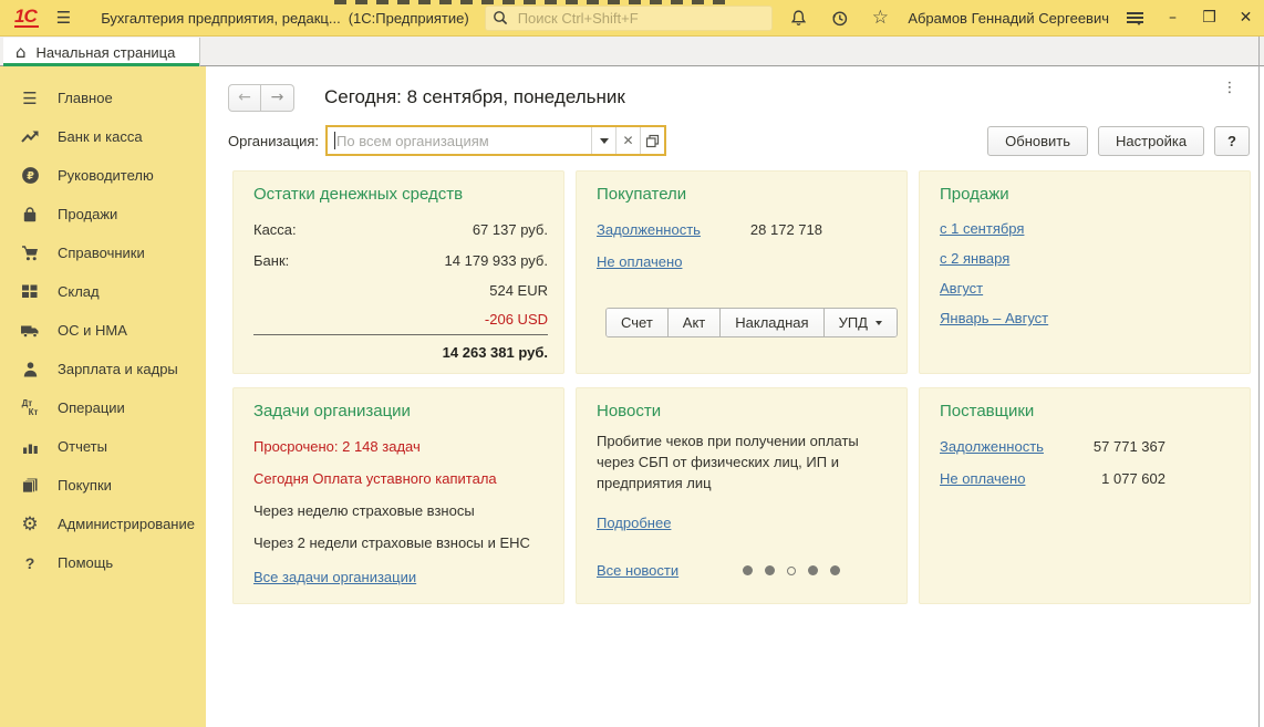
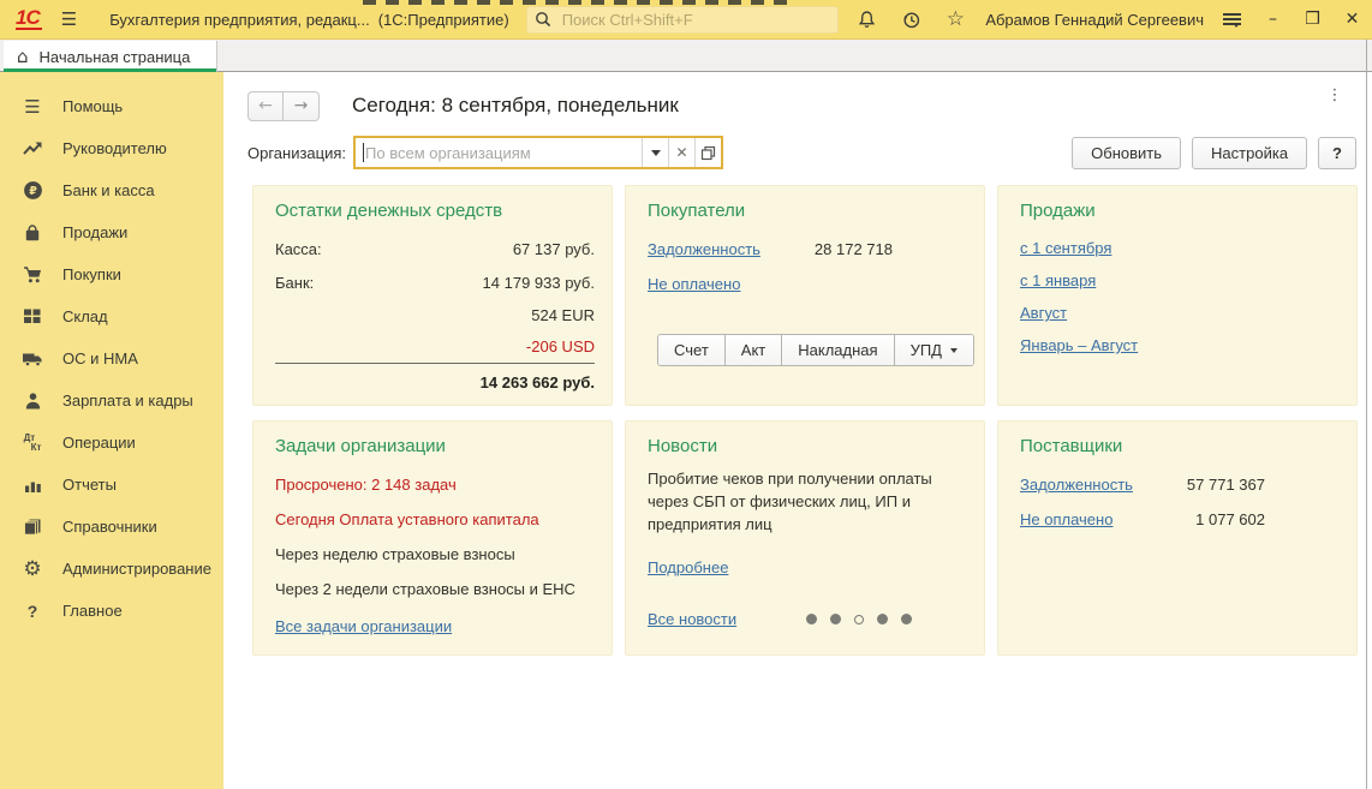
  1С
  ☰
  Бухгалтерия предприятия, редакц...
  (1С:Предприятие)
  Поиск Ctrl+Shift+F
  ☆
  Абрамов Геннадий Сергеевич
  –
  ❒
  ✕
  ⌂
  Начальная страница
  ☰
- Главное
+ Помощь
- Банк и касса
+ Руководителю
  ₽
- Руководителю
+ Банк и касса
  Продажи
- Справочники
+ Покупки
  Склад
  ОС и НМА
  Зарплата и кадры
  Дт
  Кт
  Операции
  Отчеты
- Покупки
+ Справочники
  ⚙
  Администрирование
  ?
- Помощь
+ Главное
  ←
  →
  Сегодня: 8 сентября, понедельник
  ⋮
  Организация:
  По всем организациям
  ✕
  Обновить
  Настройка
  ?
  Остатки денежных средств
  Касса:
  67 137 руб.
  Банк:
  14 179 933 руб.
  524 EUR
  -206 USD
- 14 263 381 руб.
+ 14 263 662 руб.
  Покупатели
  Задолженность
  28 172 718
  Не оплачено
  Счет
  Акт
  Накладная
  УПД
  Продажи
  с 1 сентября
- с 2 января
+ с 1 января
  Август
  Январь – Август
  Задачи организации
  Просрочено: 2 148 задач
  Сегодня Оплата уставного капитала
  Через неделю страховые взносы
  Через 2 недели страховые взносы и ЕНС
  Все задачи организации
  Новости
  Пробитие чеков при получении оплаты через СБП от физических лиц, ИП и предприятия лиц
  Подробнее
  Все новости
  Поставщики
  Задолженность
  57 771 367
  Не оплачено
  1 077 602
